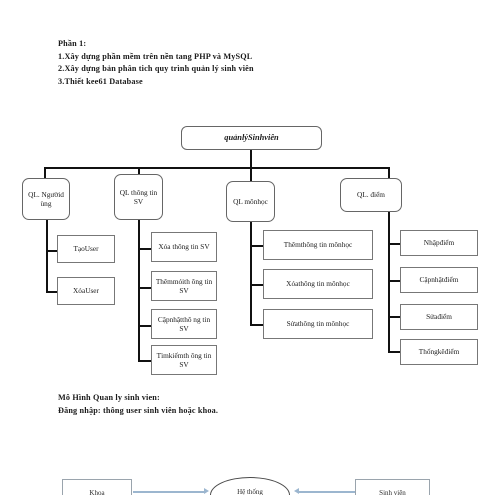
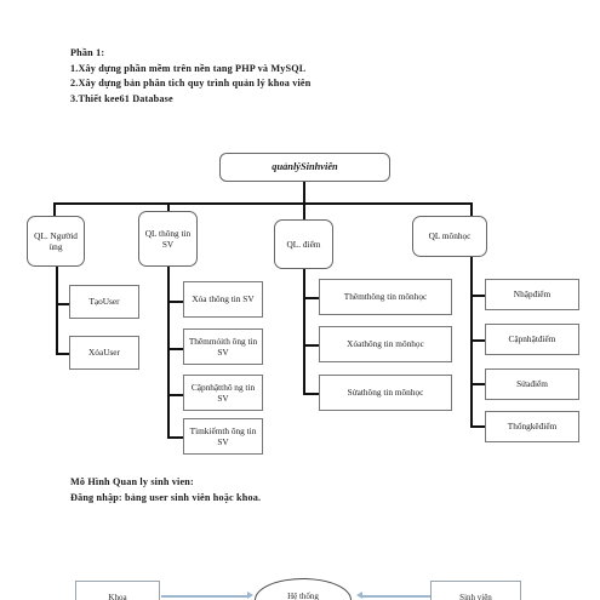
  Phần 1:
  1.Xây dựng phần mềm trên nền tang PHP và MySQL
- 2.Xây dựng bản phân tich quy trình quản lý sinh viên
+ 2.Xây dựng bản phân tich quy trình quản lý khoa viên
  3.Thiết kee61 Database
  quảnlýSinhviên
  QL. Ngườid ùng
  TạoUser
  XóaUser
  QL thông tin SV
  Xóa thông tin SV
  Thêmmóith ông tin SV
  Cậpnhậtthô ng tin SV
  Tìmkiếmth ông tin SV
- QL mônhọc
+ QL. điểm
  Thêmthông tin mônhọc
  Xóathông tin mônhọc
  Sửathông tin mônhọc
- QL. điểm
+ QL mônhọc
  Nhậpđiểm
  Cậpnhậtđiểm
  Sửađiểm
  Thốngkêđiểm
  Mô Hình Quan ly sinh vien:
- Đăng nhập: thông user sinh viên hoặc khoa.
+ Đăng nhập: bảng user sinh viên hoặc khoa.
  Khoa
  Hệ thống
  Sinh viên
